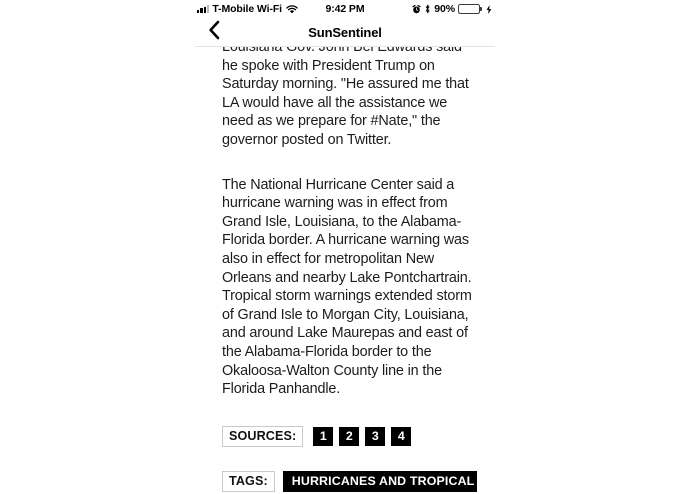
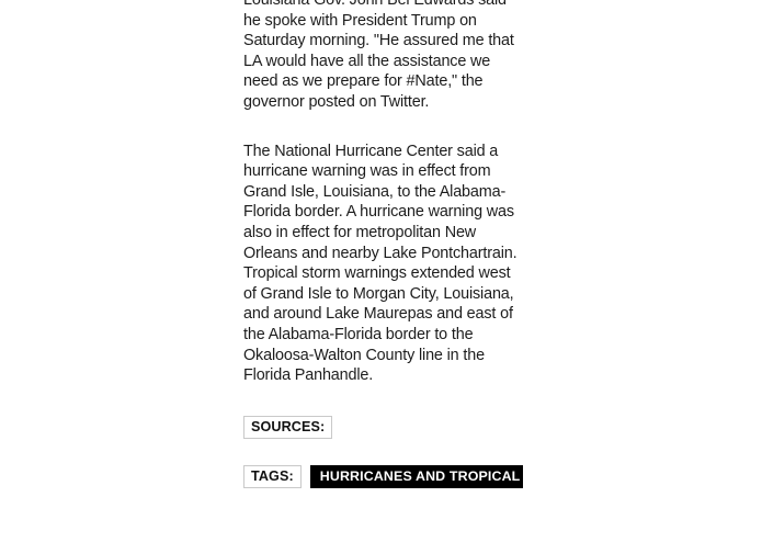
- T-Mobile Wi-Fi
- 9:42 PM
- 90%
- SunSentinel
  Louisiana Gov. John Bel Edwards said he spoke with President Trump on Saturday morning. "He assured me that LA would have all the assistance we need as we prepare for #Nate," the governor posted on Twitter.
- The National Hurricane Center said a hurricane warning was in effect from Grand Isle, Louisiana, to the Alabama-Florida border. A hurricane warning was also in effect for metropolitan New Orleans and nearby Lake Pontchartrain. Tropical storm warnings extended storm of Grand Isle to Morgan City, Louisiana, and around Lake Maurepas and east of the Alabama-Florida border to the Okaloosa-Walton County line in the Florida Panhandle.
+ The National Hurricane Center said a hurricane warning was in effect from Grand Isle, Louisiana, to the Alabama-Florida border. A hurricane warning was also in effect for metropolitan New Orleans and nearby Lake Pontchartrain. Tropical storm warnings extended west of Grand Isle to Morgan City, Louisiana, and around Lake Maurepas and east of the Alabama-Florida border to the Okaloosa-Walton County line in the Florida Panhandle.
  SOURCES:
- 1
- 2
- 3
- 4
  TAGS:
  HURRICANES AND TROPICAL
